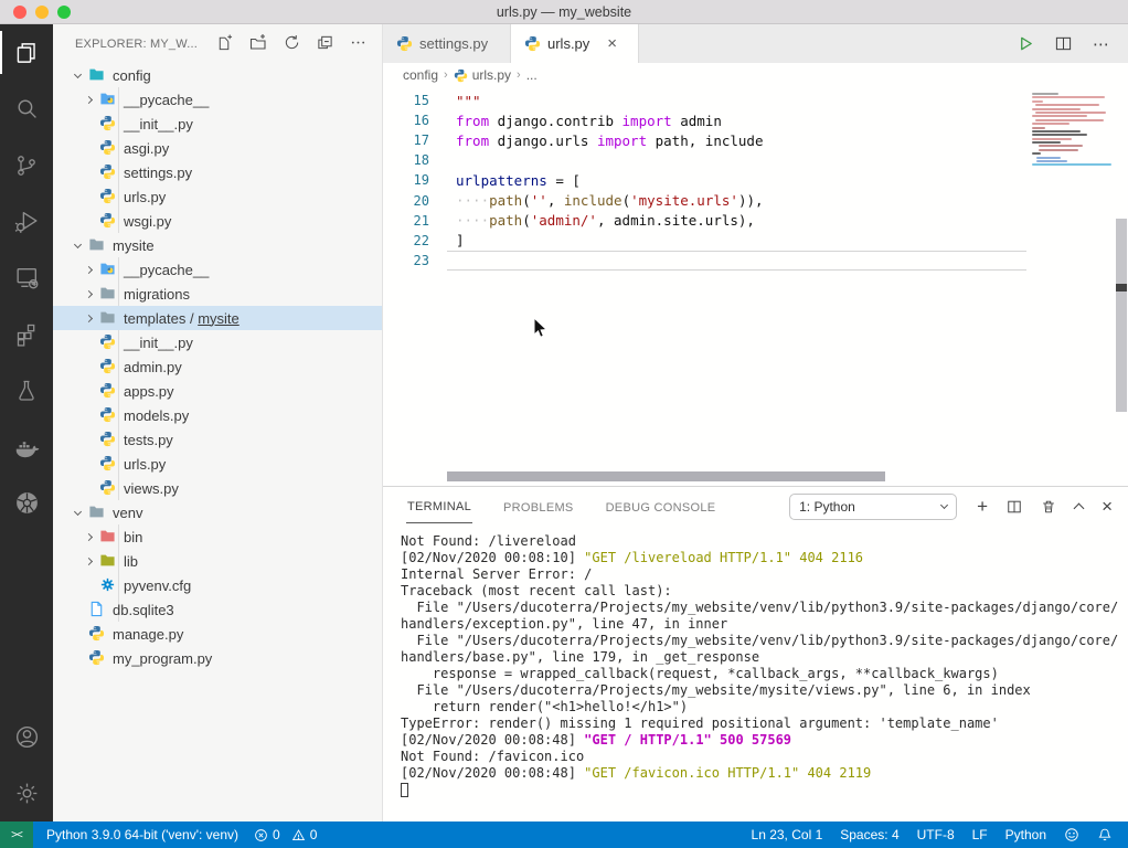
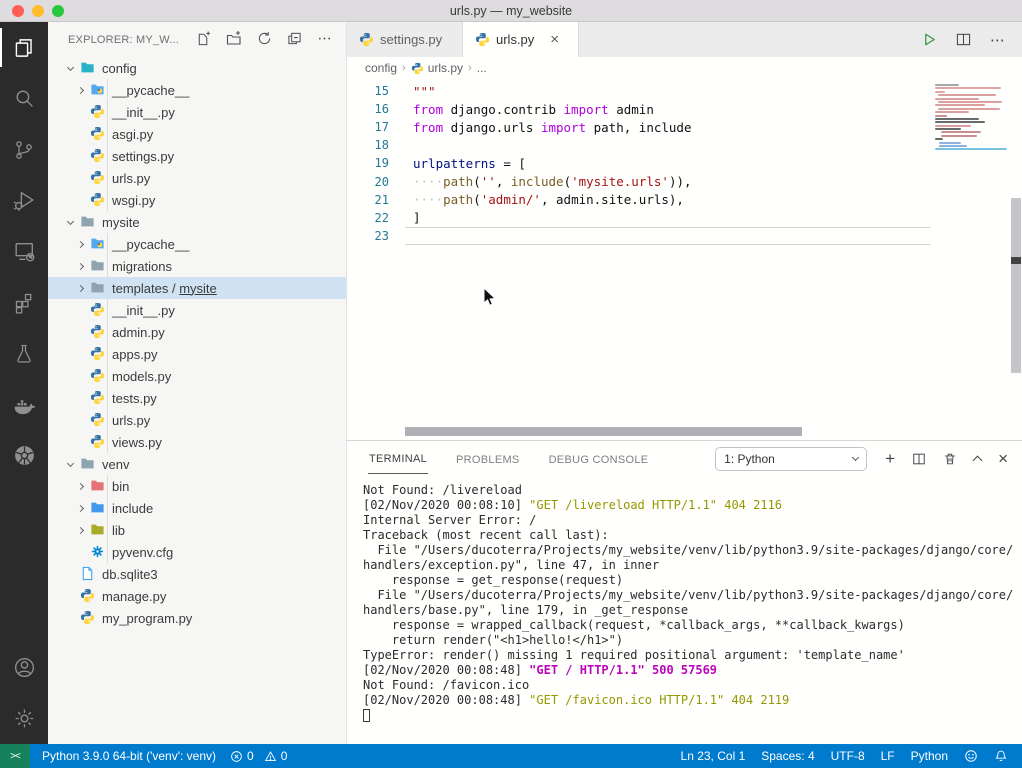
  urls.py — my_website
  EXPLORER: MY_W...
  config
  __pycache__
  __init__.py
  asgi.py
  settings.py
  urls.py
  wsgi.py
  mysite
  __pycache__
  migrations
  templates / mysite
  __init__.py
  admin.py
  apps.py
  models.py
  tests.py
  urls.py
  views.py
  venv
  bin
+ include
  lib
  pyvenv.cfg
  db.sqlite3
  manage.py
  my_program.py
  settings.py
  urls.py
  ×
  ⋯
  config
  ›
  urls.py
  ›
  ...
  15
  """
  16
  from django.contrib import admin
  17
  from django.urls import path, include
  18
  19
  urlpatterns = [
  20
  ····path('', include('mysite.urls')),
  21
  ····path('admin/', admin.site.urls),
  22
  ]
  23
  TERMINAL
  PROBLEMS
  DEBUG CONSOLE
  1: Python
  +
  ×
  Not Found: /livereload
  [02/Nov/2020 00:08:10] "GET /livereload HTTP/1.1" 404 2116
  Internal Server Error: /
  Traceback (most recent call last):
  File "/Users/ducoterra/Projects/my_website/venv/lib/python3.9/site-packages/django/core/
  handlers/exception.py", line 47, in inner
+ response = get_response(request)
  File "/Users/ducoterra/Projects/my_website/venv/lib/python3.9/site-packages/django/core/
  handlers/base.py", line 179, in _get_response
  response = wrapped_callback(request, *callback_args, **callback_kwargs)
- File "/Users/ducoterra/Projects/my_website/mysite/views.py", line 6, in index
  return render("<h1>hello!</h1>")
  TypeError: render() missing 1 required positional argument: 'template_name'
  [02/Nov/2020 00:08:48] "GET / HTTP/1.1" 500 57569
  Not Found: /favicon.ico
  [02/Nov/2020 00:08:48] "GET /favicon.ico HTTP/1.1" 404 2119
  ><
  Python 3.9.0 64-bit ('venv': venv)
  0
  0
  Ln 23, Col 1
  Spaces: 4
  UTF-8
  LF
  Python
